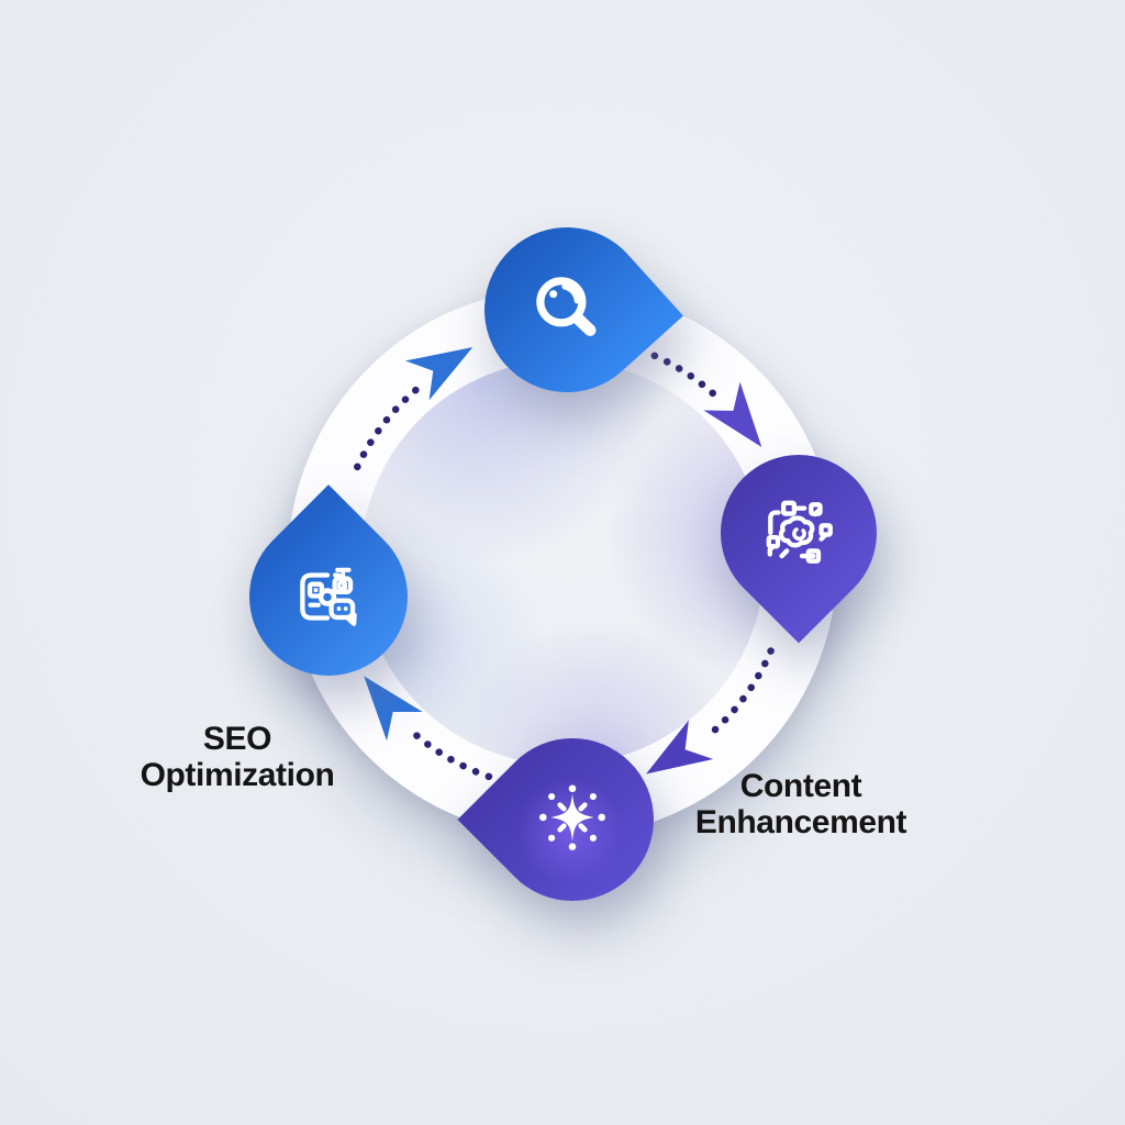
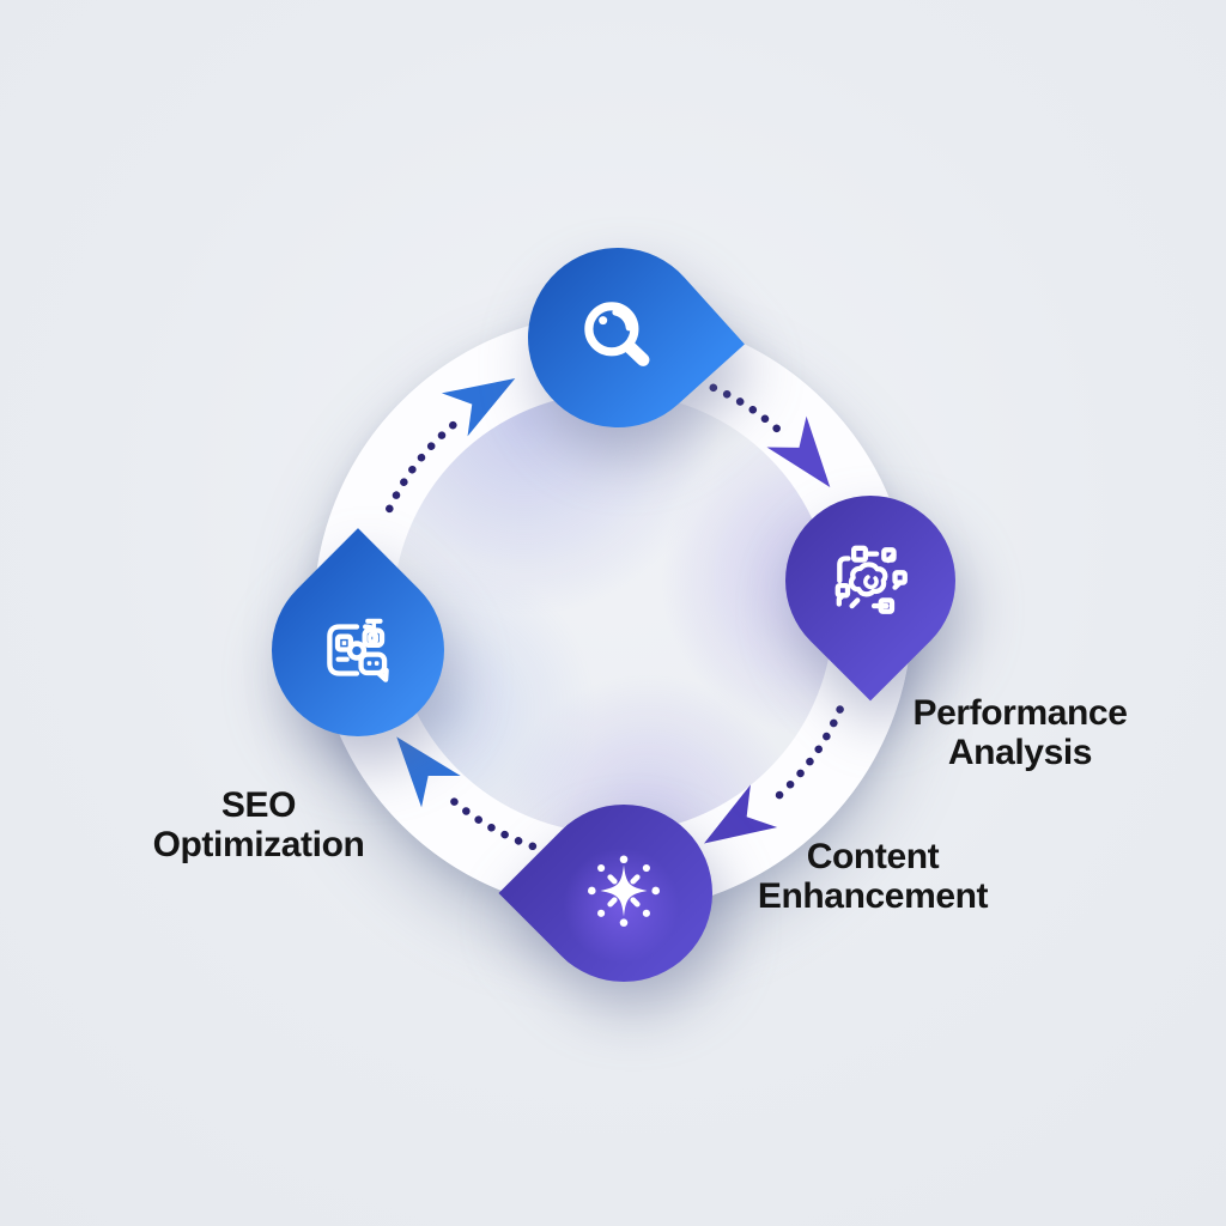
+ Performance Analysis
  Content Enhancement
  SEO Optimization
